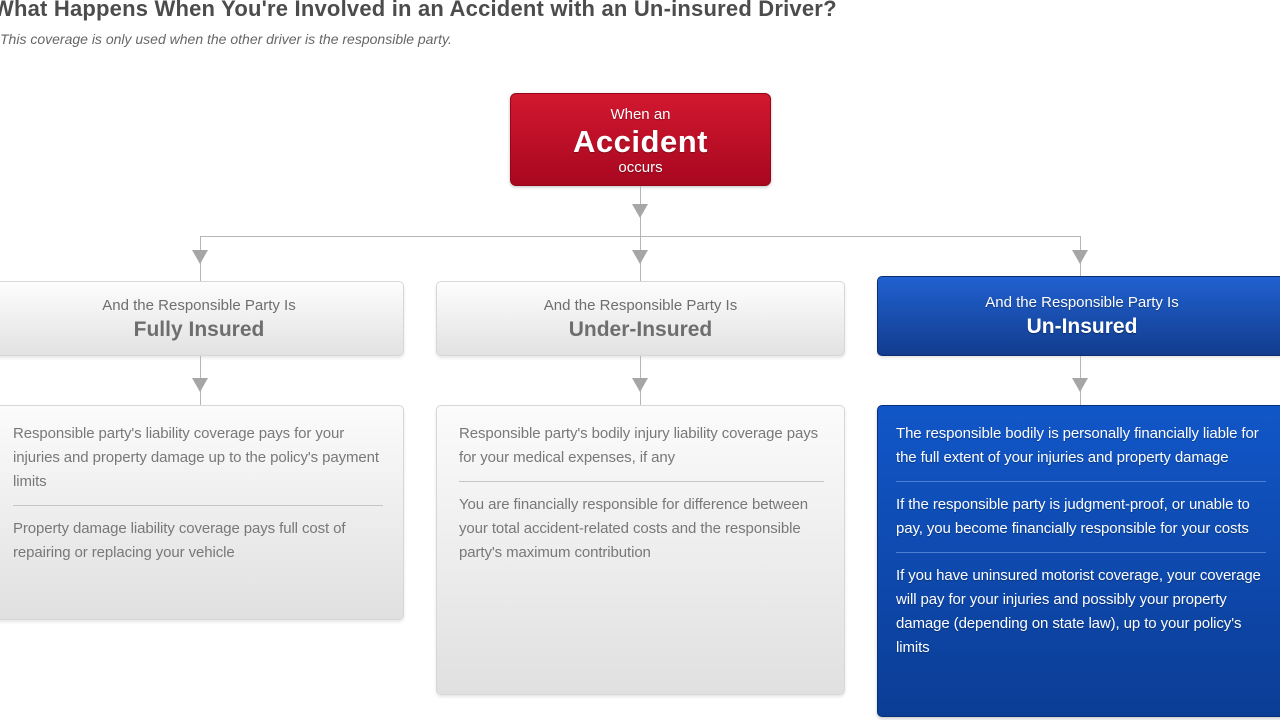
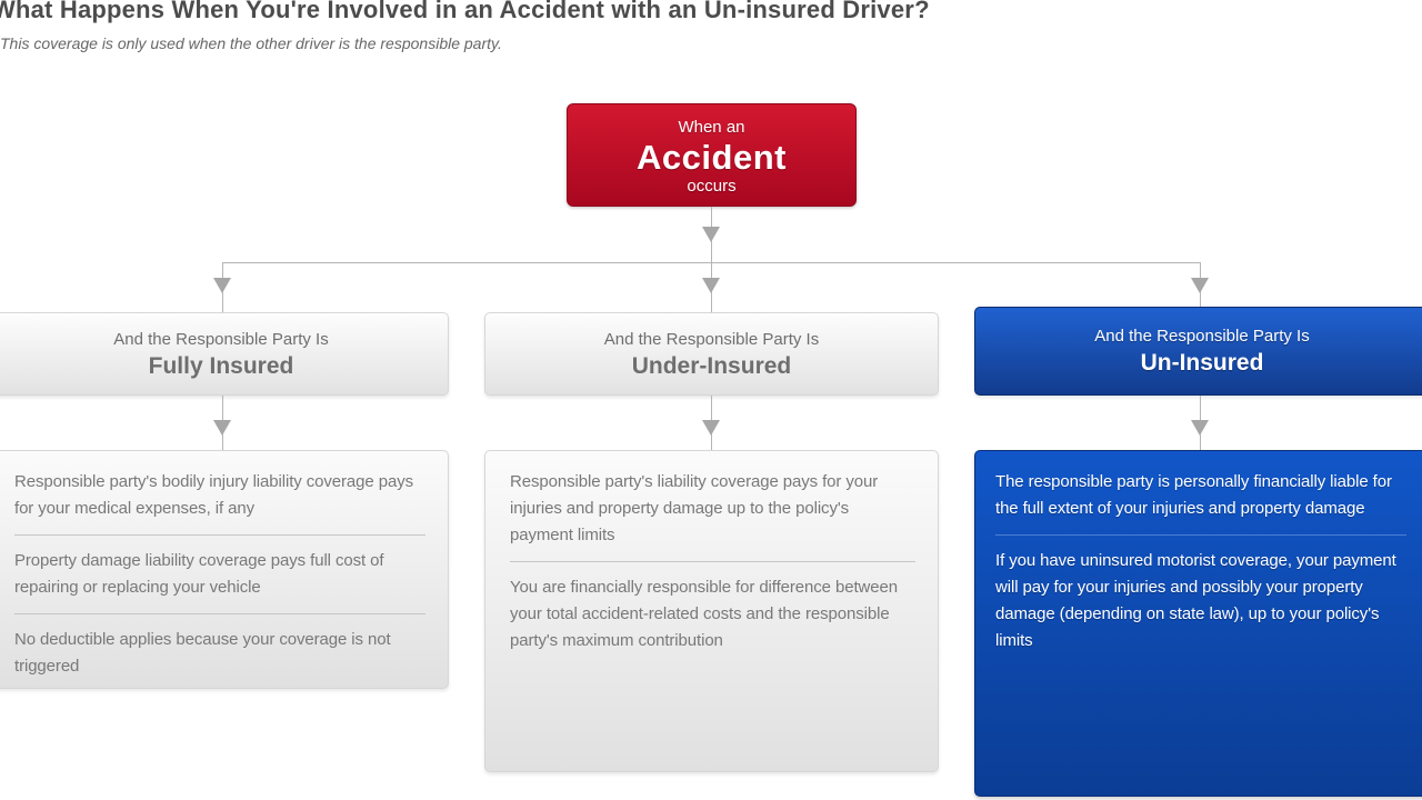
  What Happens When You're Involved in an Accident with an Un-insured Driver?
  This coverage is only used when the other driver is the responsible party.
  When an
  Accident
  occurs
  And the Responsible Party Is
  Fully Insured
  And the Responsible Party Is
  Under-Insured
  And the Responsible Party Is
  Un-Insured
- Responsible party's liability coverage pays for your injuries and property damage up to the policy's payment limits
+ Responsible party's bodily injury liability coverage pays for your medical expenses, if any
  Property damage liability coverage pays full cost of repairing or replacing your vehicle
+ No deductible applies because your coverage is not triggered
- Responsible party's bodily injury liability coverage pays for your medical expenses, if any
+ Responsible party's liability coverage pays for your injuries and property damage up to the policy's payment limits
  You are financially responsible for difference between your total accident-related costs and the responsible party's maximum contribution
- The responsible bodily is personally financially liable for the full extent of your injuries and property damage
+ The responsible party is personally financially liable for the full extent of your injuries and property damage
- If the responsible party is judgment-proof, or unable to pay, you become financially responsible for your costs
- If you have uninsured motorist coverage, your coverage will pay for your injuries and possibly your property damage (depending on state law), up to your policy's limits
+ If you have uninsured motorist coverage, your payment will pay for your injuries and possibly your property damage (depending on state law), up to your policy's limits
